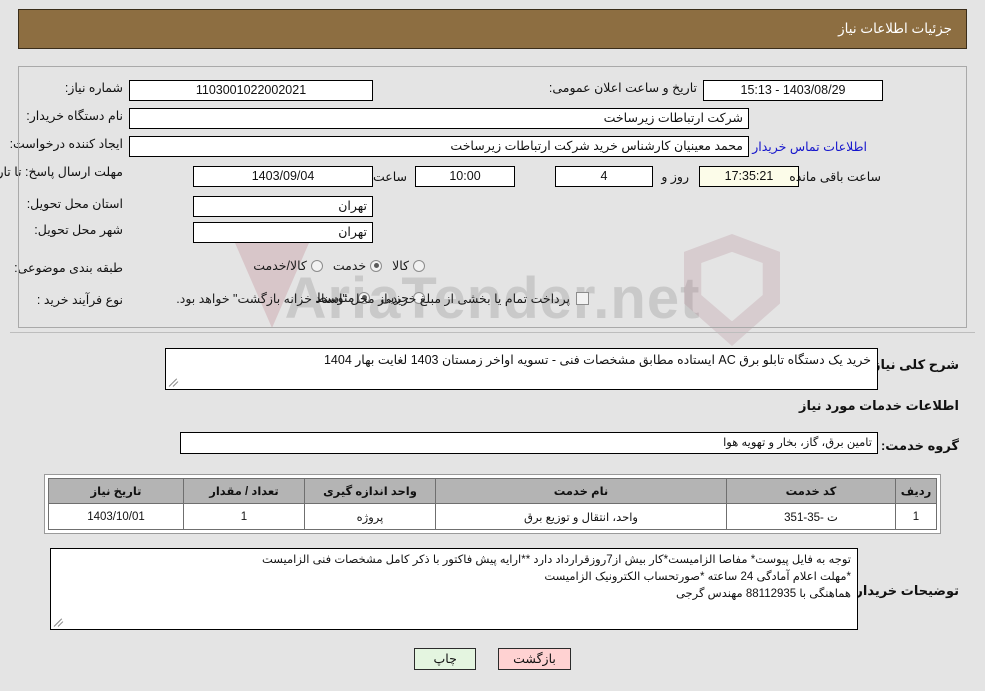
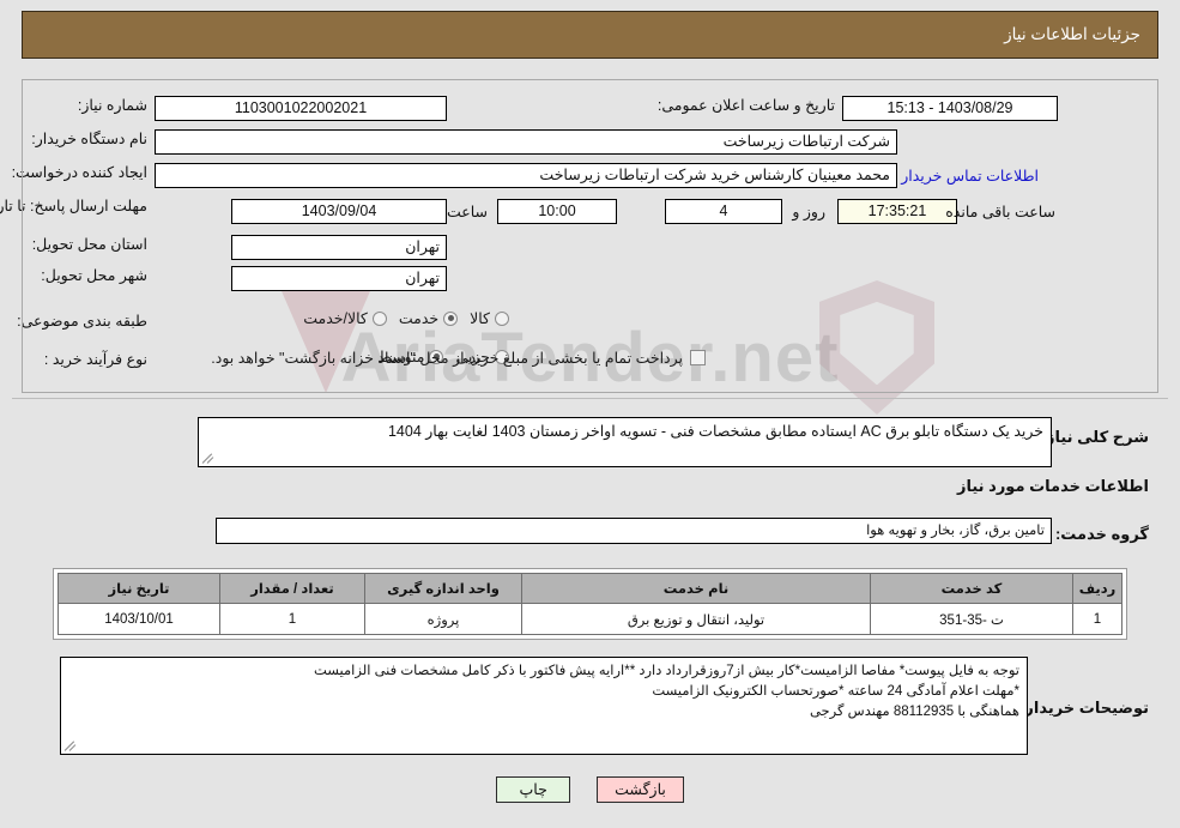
  Araende.ne
  جزئیات اطلاعات نیاز
  شماره نیاز:
  1103001022002021
  تاریخ و ساعت اعلان عمومی:
  1403/08/29 - 15:13
  نام دستگاه خریدار:
  شرکت ارتباطات زیرساخت
  ایجاد کننده درخواست:
  محمد معینیان کارشناس خرید شرکت ارتباطات زیرساخت
  اطلاعات تماس خریدار
  مهلت ارسال پاسخ: تا تار
  1403/09/04
  ساعت
  10:00
  4
  روز و
  17:35:21
  ساعت باقی مانده
  استان محل تحویل:
  تهران
  شهر محل تحویل:
  تهران
  طبقه بندی موضوعی:
  کالا
  خدمت
  کالا/خدمت
  نوع فرآیند خرید :
  جزیی
  متوسط
  پرداخت تمام یا بخشی از مبلغ خرید،از محل "اسناد خزانه بازگشت" خواهد بود.
  شرح کلی نیا
  خرید یک دستگاه تابلو برق AC ایستاده مطابق مشخصات فنی - تسویه اواخر زمستان 1403 لغایت بهار 1404
  اطلاعات خدمات مورد نیاز
  گروه خدمت:
  تامین برق، گاز، بخار و تهویه هوا
  ردیف	کد خدمت	نام خدمت	واحد اندازه گیری	تعداد / مقدار	تاریخ نیاز
- 1	ت -35-351	واحد، انتقال و توزیع برق	پروژه	1	1403/10/01
+ 1	ت -35-351	تولید، انتقال و توزیع برق	پروژه	1	1403/10/01
  توضیحات خریدار
  توجه به فایل پیوست* مفاصا الزامیست*کار بیش از7روزقرارداد دارد **ارایه پیش فاکتور با ذکر کامل مشخصات فنی الزامیست
  *مهلت اعلام آمادگی 24 ساعته *صورتحساب الکترونیک الزامیست
  هماهنگی با 88112935 مهندس گرجی
  بازگشت
  چاپ
